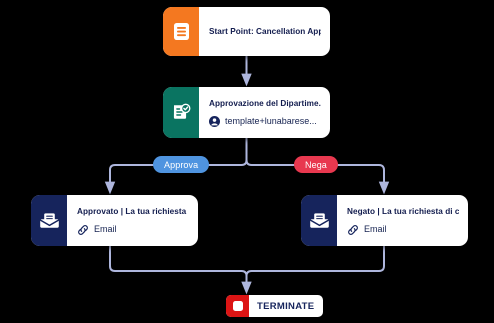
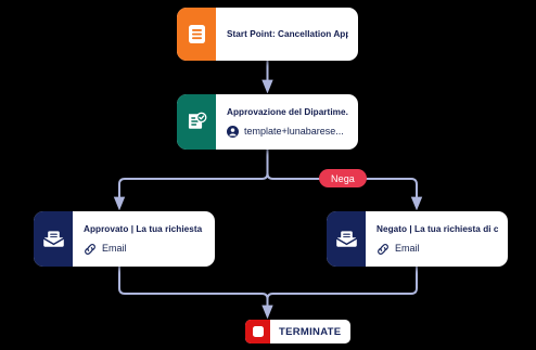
  Start Point: Cancellation App
  Approvazione del Dipartime.
  template+lunabarese...
- Approva
  Nega
  Approvato | La tua richiesta
  Email
  Negato | La tua richiesta di c
  Email
  TERMINATE
